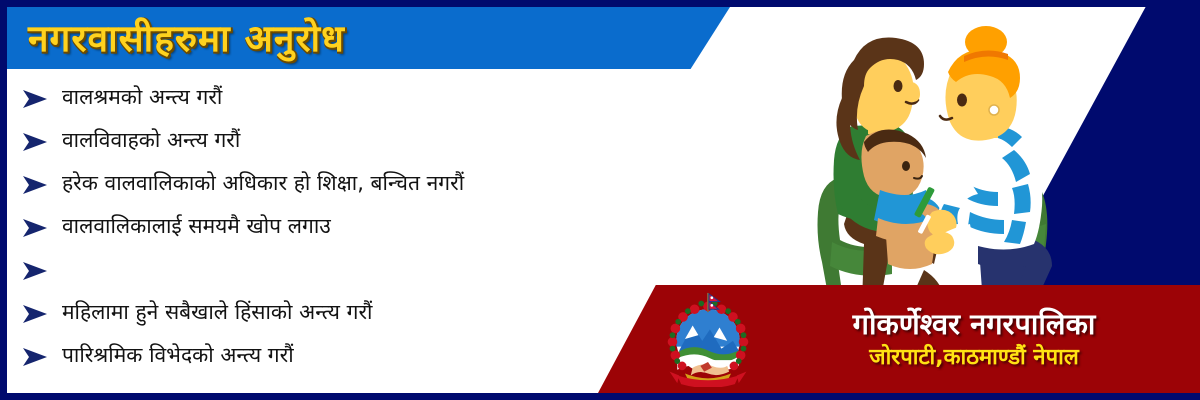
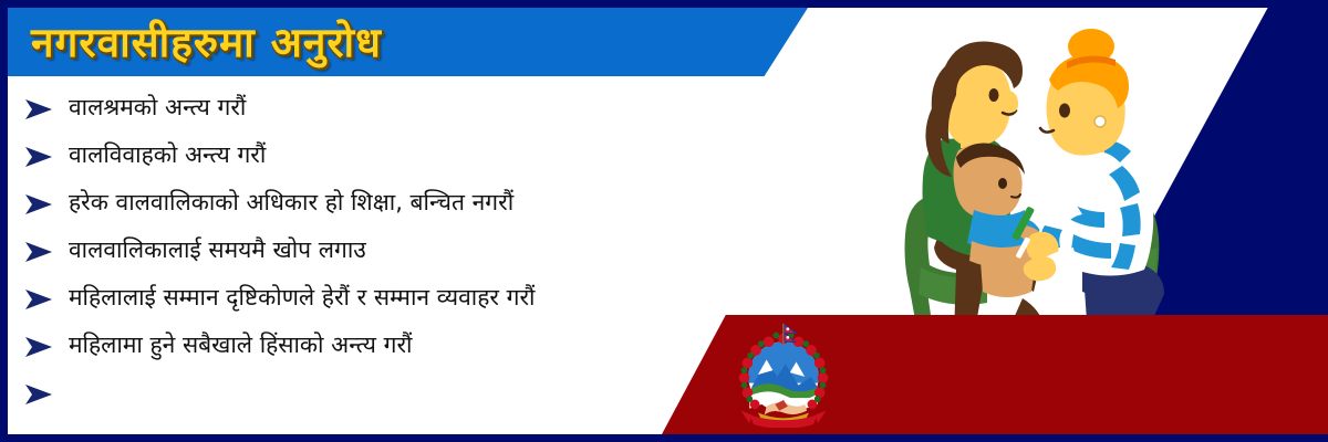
  नगरवासीहरुमा अनुरोध
  वालश्रमको अन्त्य गरौं
  वालविवाहको अन्त्य गरौं
  हरेक वालवालिकाको अधिकार हो शिक्षा, बन्चित नगरौं
  वालवालिकालाई समयमै खोप लगाउ
+ महिलालाई सम्मान दृष्टिकोणले हेरौं र सम्मान व्यवाहर गरौं
  महिलामा हुने सबैखाले हिंसाको अन्त्य गरौं
- पारिश्रमिक विभेदको अन्त्य गरौं
- गोकर्णेश्वर नगरपालिका
- जोरपाटी,काठमाण्डौं नेपाल
